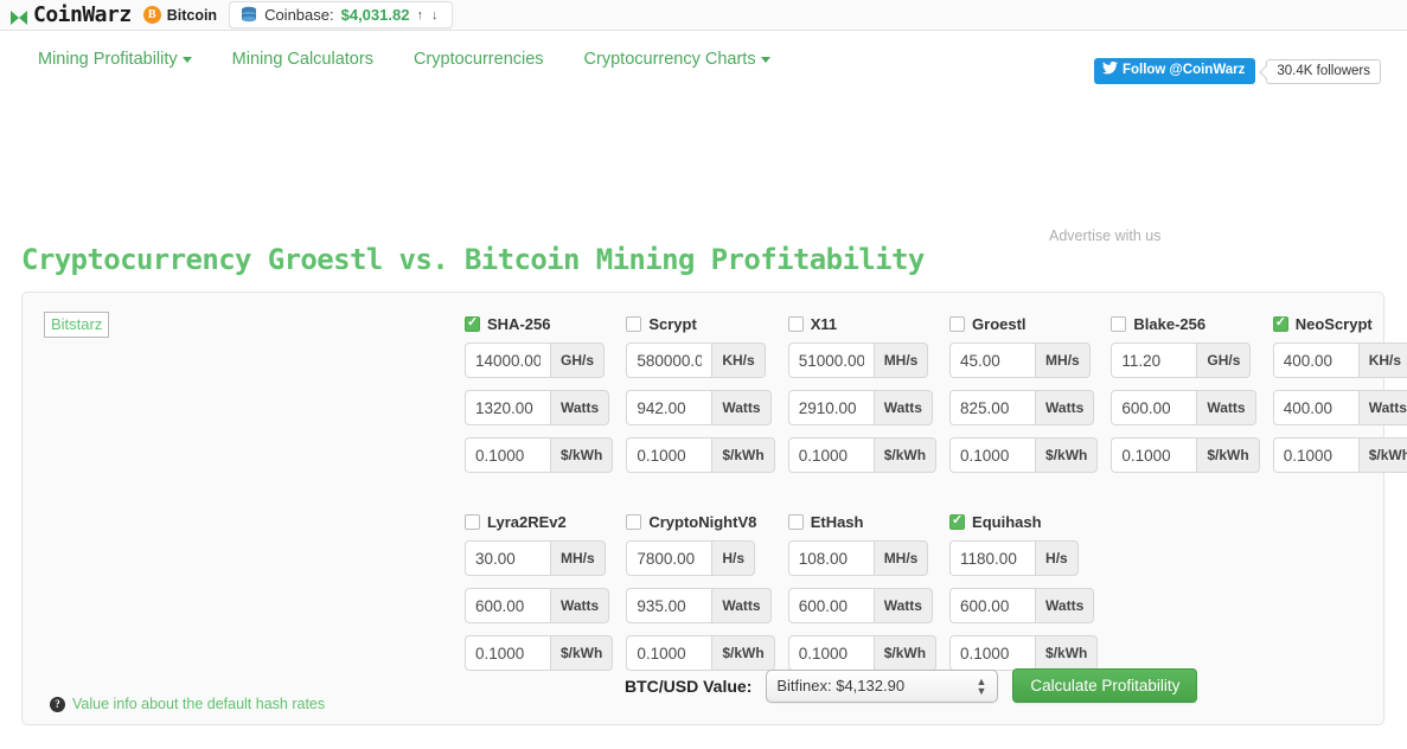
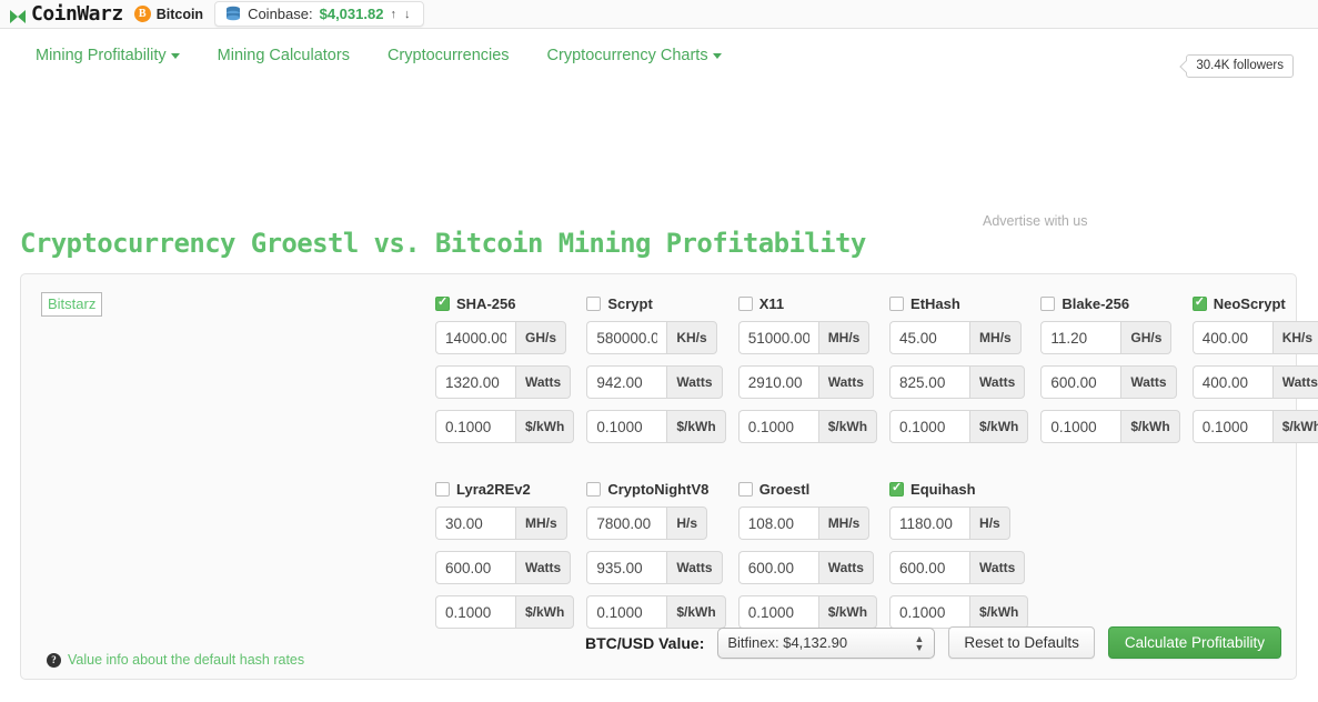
  CoinWarz
  B
  Bitcoin
  Coinbase:
  $4,031.82
  ↑ ↓
  Mining Profitability
  Mining Calculators
  Cryptocurrencies
  Cryptocurrency Charts
- Follow @CoinWarz
  30.4K followers
  Advertise with us
  Cryptocurrency Groestl vs. Bitcoin Mining Profitability
  Bitstarz
  ?
  Value info about the default hash rates
  SHA-256
  14000.00
  GH/s
  1320.00
  Watts
  0.1000
  $/kWh
  Scrypt
  580000.0
  KH/s
  942.00
  Watts
  0.1000
  $/kWh
  X11
  51000.00
  MH/s
  2910.00
  Watts
  0.1000
  $/kWh
- Groestl
+ EtHash
  45.00
  MH/s
  825.00
  Watts
  0.1000
  $/kWh
  Blake-256
  11.20
  GH/s
  600.00
  Watts
  0.1000
  $/kWh
  NeoScrypt
  400.00
  KH/s
  400.00
  Watts
  0.1000
  $/kWh
  Lyra2REv2
  30.00
  MH/s
  600.00
  Watts
  0.1000
  $/kWh
  CryptoNightV8
  7800.00
  H/s
  935.00
  Watts
  0.1000
  $/kWh
- EtHash
+ Groestl
  108.00
  MH/s
  600.00
  Watts
  0.1000
  $/kWh
  Equihash
  1180.00
  H/s
  600.00
  Watts
  0.1000
  $/kWh
  BTC/USD Value:
  Bitfinex: $4,132.90
  ▲
  ▼
+ Reset to Defaults
  Calculate Profitability
